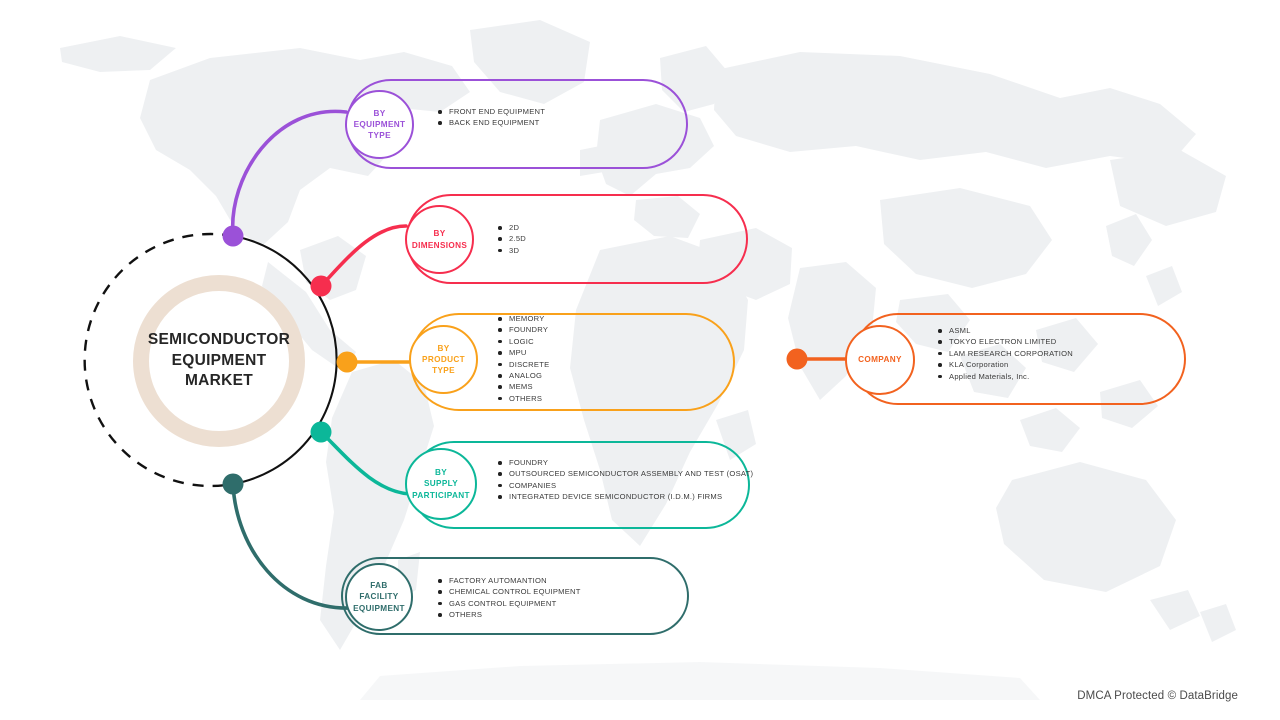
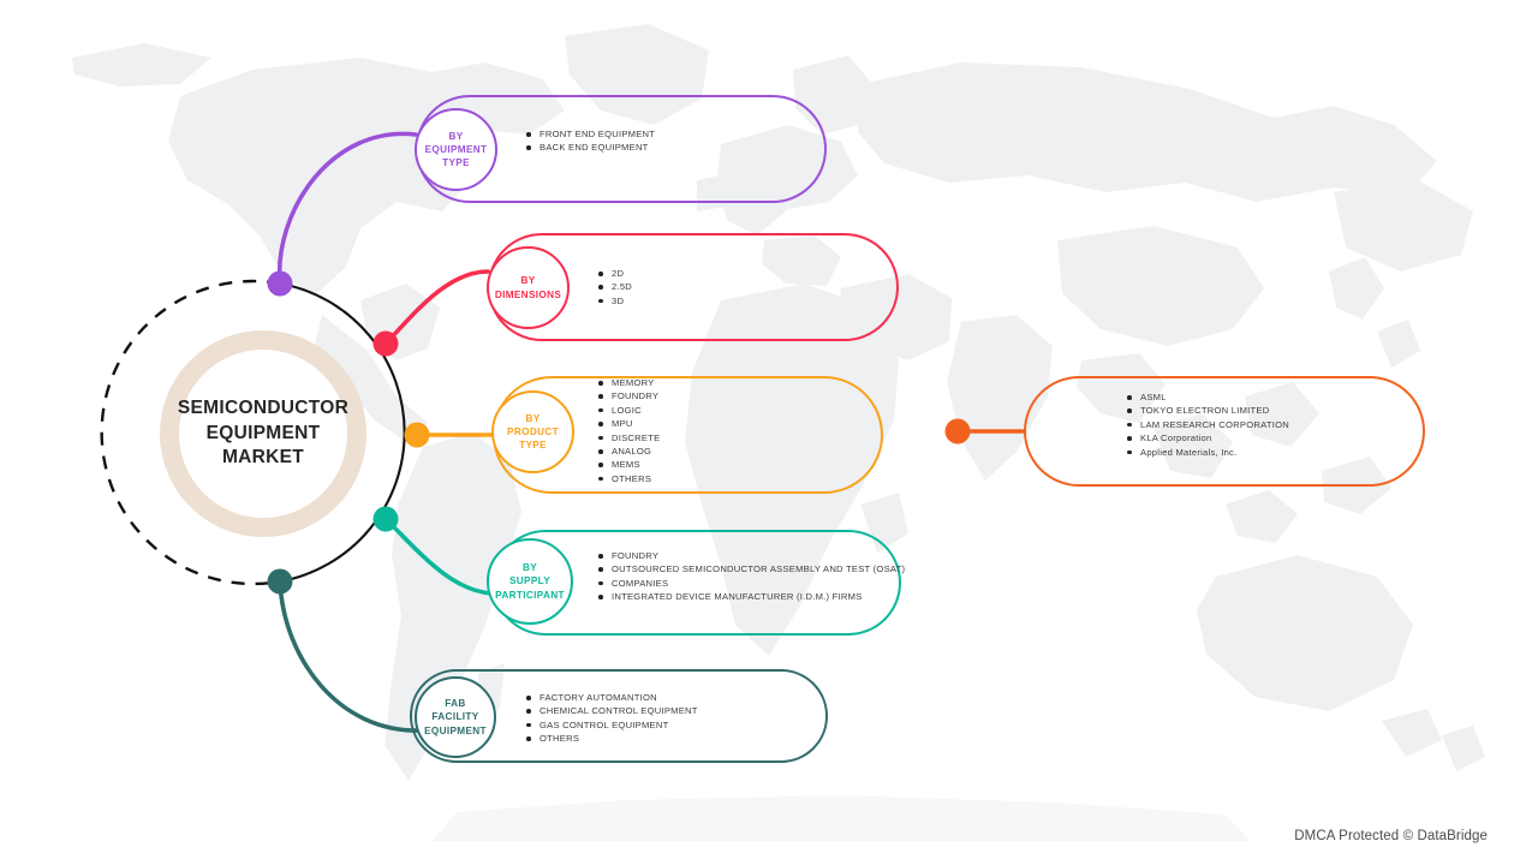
  SEMICONDUCTOR
  EQUIPMENT
  MARKET
  BY EQUIPMENT
  TYPE
  FRONT END EQUIPMENT
  BACK END EQUIPMENT
  BY
  DIMENSIONS
  2D
  2.5D
  3D
  BY
  PRODUCT
  TYPE
  MEMORY
  FOUNDRY
  LOGIC
  MPU
  DISCRETE
  ANALOG
  MEMS
  OTHERS
  BY
  SUPPLY
  PARTICIPANT
  FOUNDRY
  OUTSOURCED SEMICONDUCTOR ASSEMBLY AND TEST (OSAT)
  COMPANIES
- INTEGRATED DEVICE SEMICONDUCTOR (I.D.M.) FIRMS
+ INTEGRATED DEVICE MANUFACTURER (I.D.M.) FIRMS
  FAB
  FACILITY
  EQUIPMENT
  FACTORY AUTOMANTION
  CHEMICAL CONTROL EQUIPMENT
  GAS CONTROL EQUIPMENT
  OTHERS
- COMPANY
  ASML
  TOKYO ELECTRON LIMITED
  LAM RESEARCH CORPORATION
  KLA Corporation
  Applied Materials, Inc.
  DMCA Protected © DataBridge
